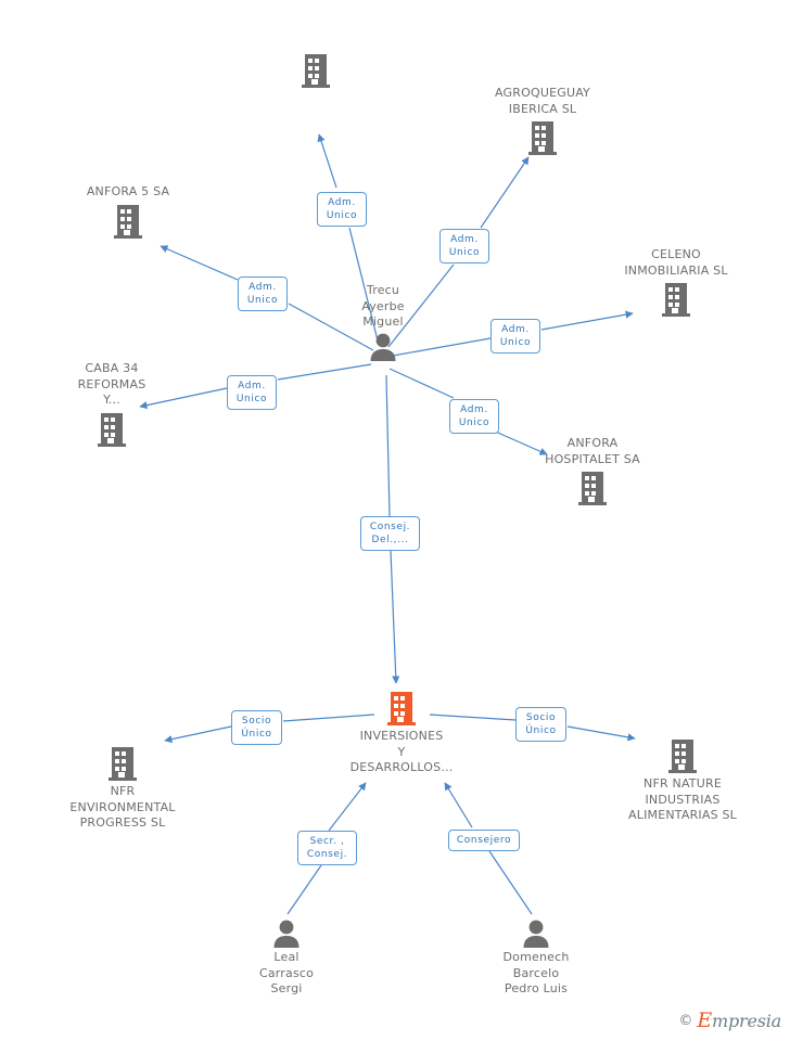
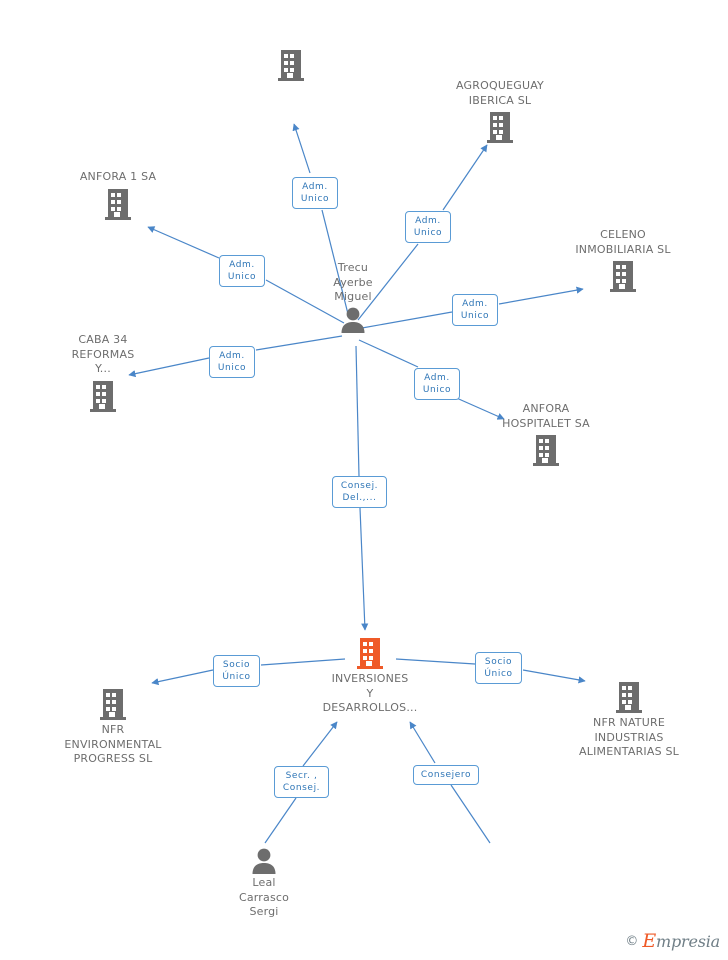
  AGROQUEGUAY
  IBERICA SL
- ANFORA 5 SA
+ ANFORA 1 SA
  CELENO
  INMOBILIARIA SL
  CABA 34
  REFORMAS
  Y...
  Trecu
  Ayerbe
  Miguel
  ANFORA
  HOSPITALET SA
  INVERSIONES
  Y
  DESARROLLOS...
  NFR
  ENVIRONMENTAL
  PROGRESS SL
  NFR NATURE
  INDUSTRIAS
  ALIMENTARIAS SL
  Leal
  Carrasco
  Sergi
- Domenech
- Barcelo
- Pedro Luis
  Adm.
  Unico
  Adm.
  Unico
  Adm.
  Unico
  Adm.
  Unico
  Adm.
  Unico
  Adm.
  Unico
  Consej.
  Del.,...
  Socio
  Único
  Socio
  Único
  Secr. ,
  Consej.
  Consejero
  ©
  Empresia
